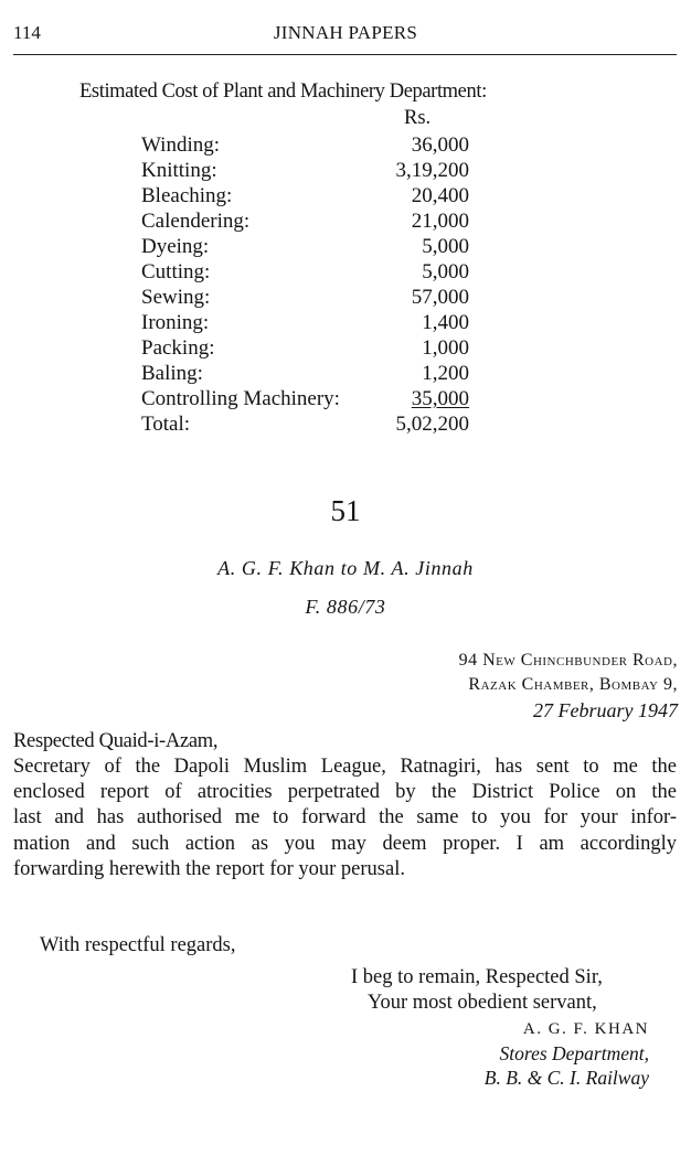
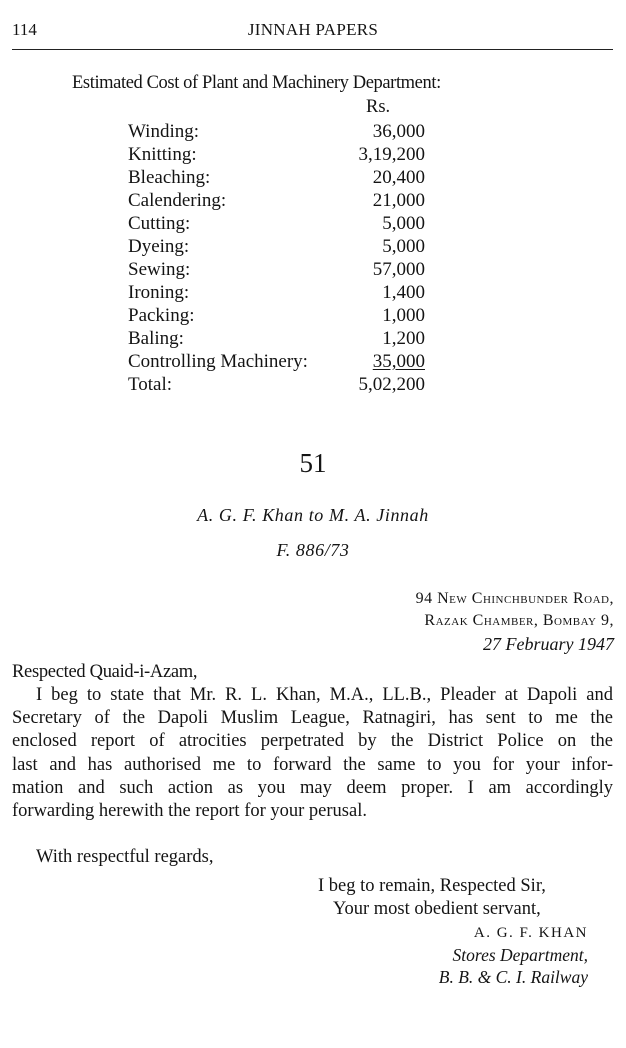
  114
  JINNAH PAPERS
  Estimated Cost of Plant and Machinery Department:
  Rs.
  Winding:
  36,000
  Knitting:
  3,19,200
  Bleaching:
  20,400
  Calendering:
  21,000
- Dyeing:
+ Cutting:
  5,000
- Cutting:
+ Dyeing:
  5,000
  Sewing:
  57,000
  Ironing:
  1,400
  Packing:
  1,000
  Baling:
  1,200
  Controlling Machinery:
  35,000
  Total:
  5,02,200
  51
  A. G. F. Khan to M. A. Jinnah
  F. 886/73
  94 New Chinchbunder Road,
  Razak Chamber, Bombay 9,
  27 February 1947
  Respected Quaid-i-Azam,
+ I beg to state that Mr. R. L. Khan, M.A., LL.B., Pleader at Dapoli and
  Secretary of the Dapoli Muslim League, Ratnagiri, has sent to me the
  enclosed report of atrocities perpetrated by the District Police on the
  last and has authorised me to forward the same to you for your infor-
  mation and such action as you may deem proper. I am accordingly
  forwarding herewith the report for your perusal.
  With respectful regards,
  I beg to remain, Respected Sir,
  Your most obedient servant,
  A. G. F. KHAN
  Stores Department,
  B. B. & C. I. Railway
